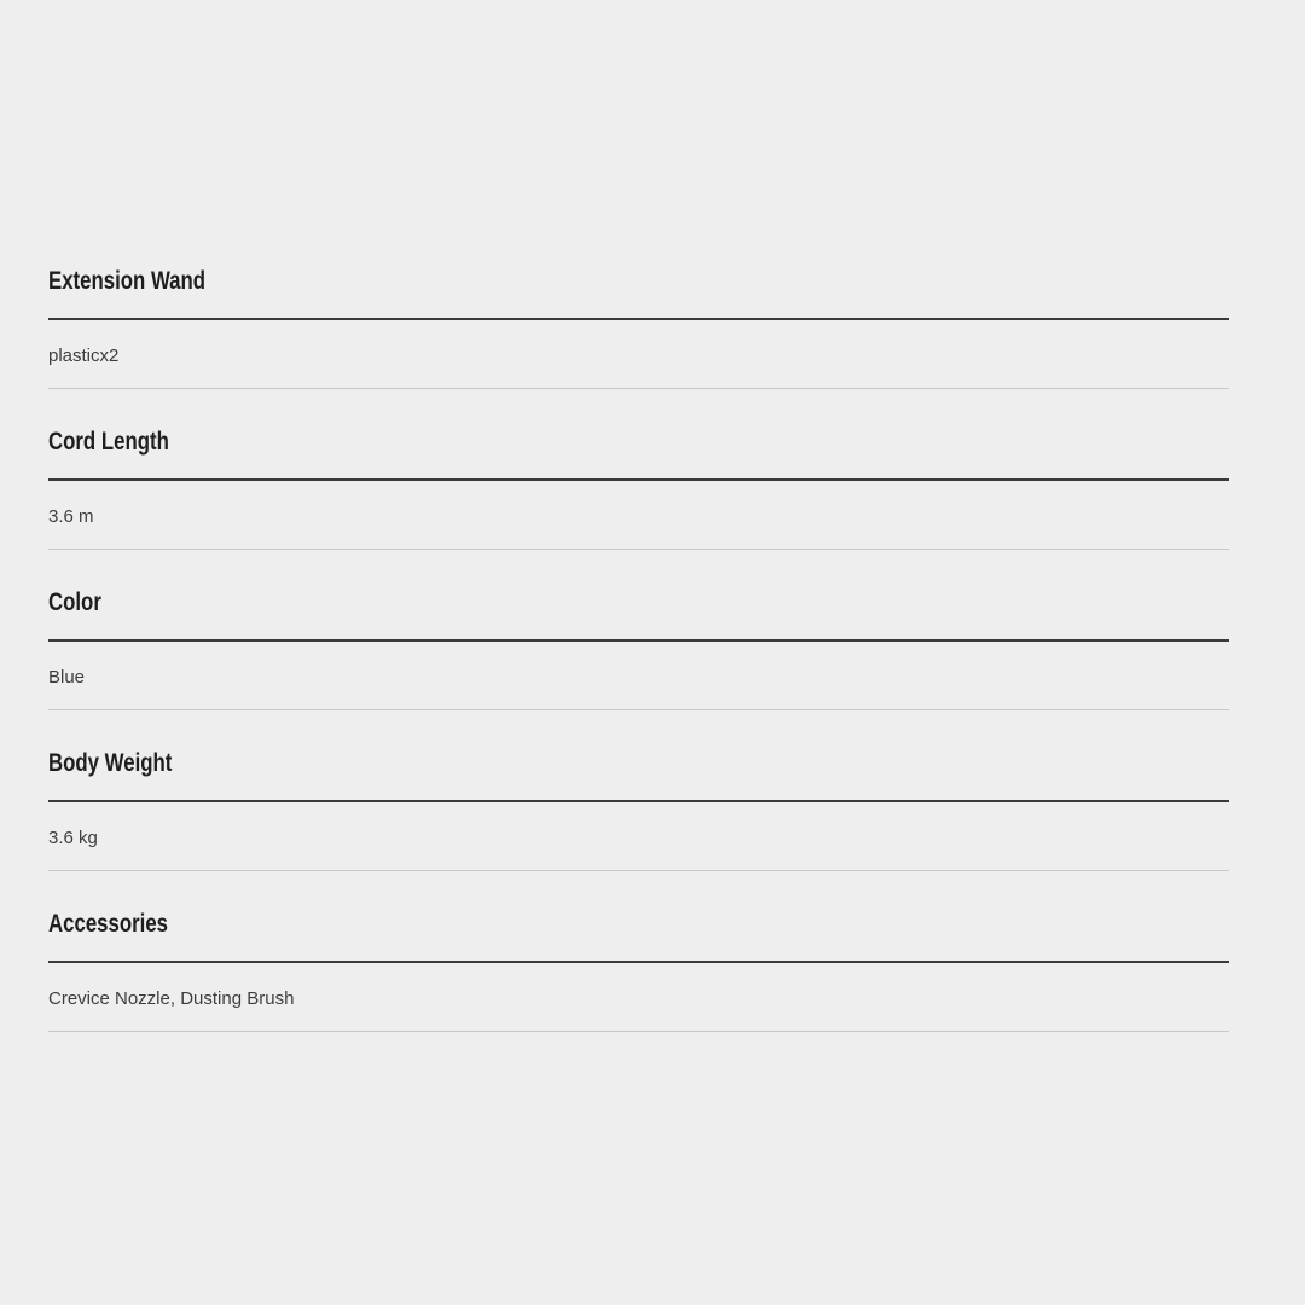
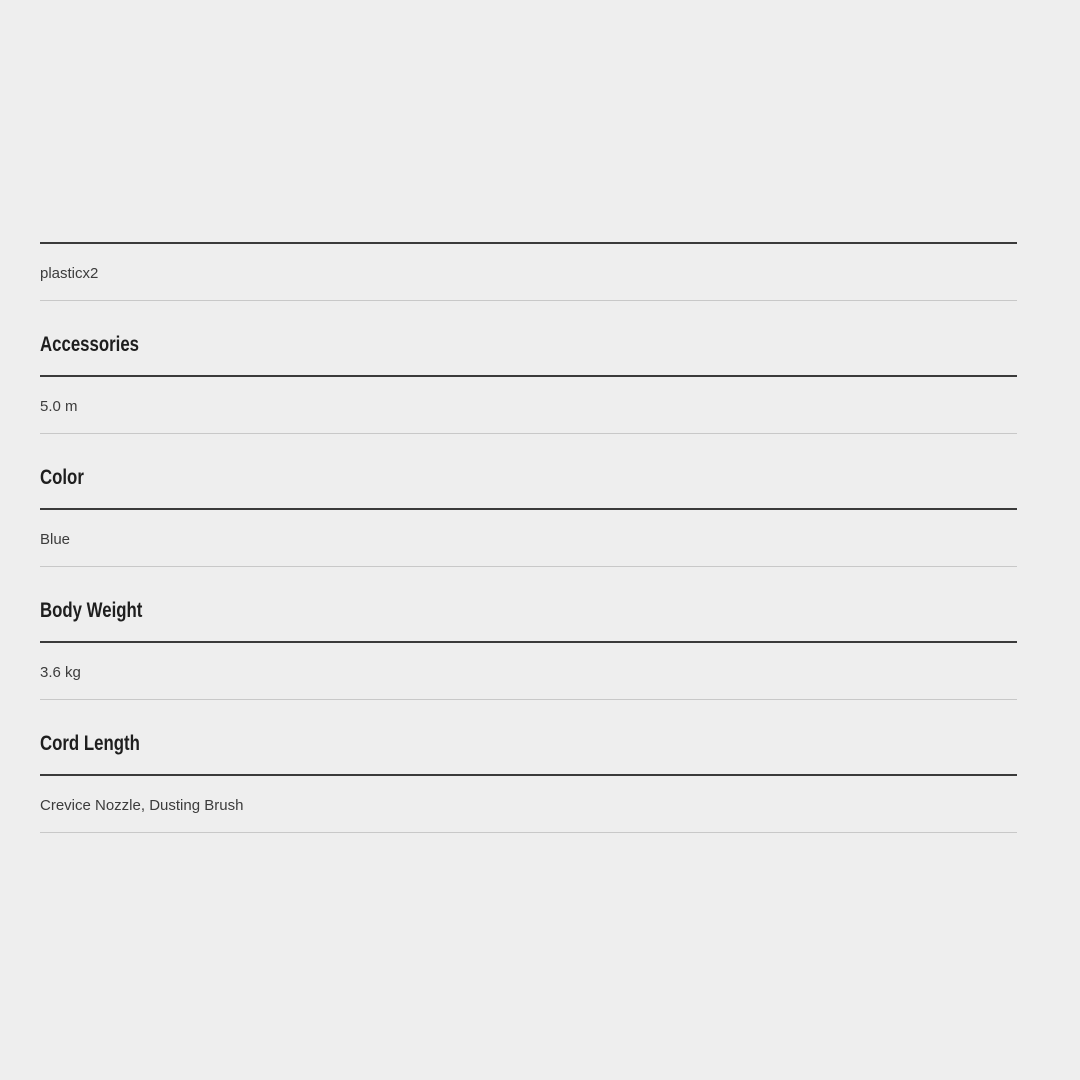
- Extension Wand
  plasticx2
- Cord Length
+ Accessories
- 3.6 m
+ 5.0 m
  Color
  Blue
  Body Weight
  3.6 kg
- Accessories
+ Cord Length
  Crevice Nozzle, Dusting Brush
